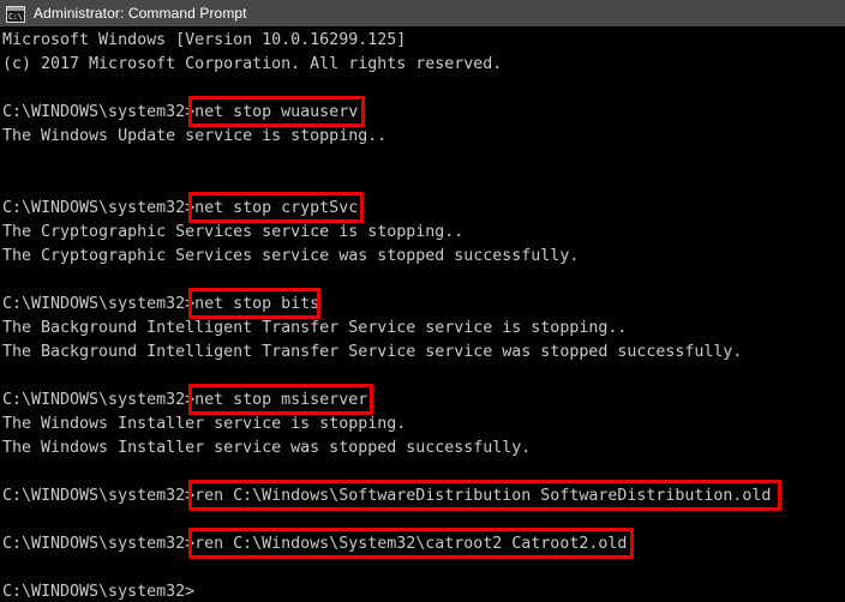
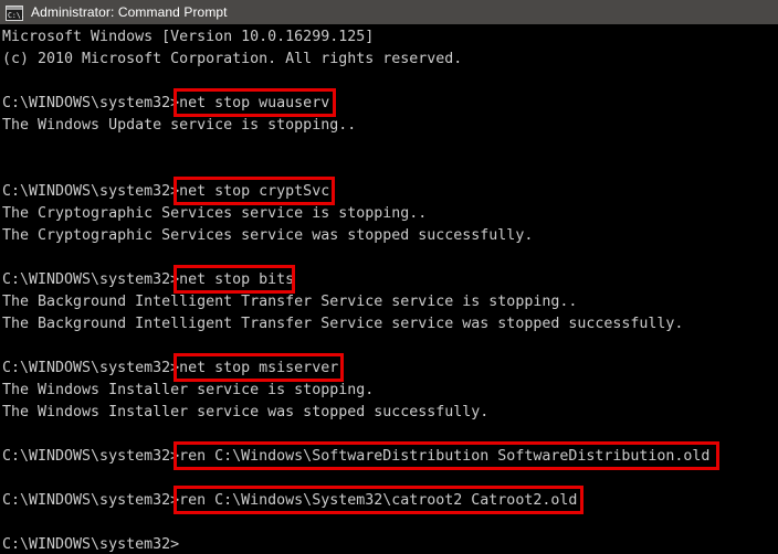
  C:\.
  Administrator: Command Prompt
  Microsoft Windows [Version 10.0.16299.125]
- (c) 2017 Microsoft Corporation. All rights reserved.
+ (c) 2010 Microsoft Corporation. All rights reserved.
  C:\WINDOWS\system32>net stop wuauserv
  The Windows Update service is stopping..
  C:\WINDOWS\system32>net stop cryptSvc
  The Cryptographic Services service is stopping..
  The Cryptographic Services service was stopped successfully.
  C:\WINDOWS\system32>net stop bits
  The Background Intelligent Transfer Service service is stopping..
  The Background Intelligent Transfer Service service was stopped successfully.
  C:\WINDOWS\system32>net stop msiserver
  The Windows Installer service is stopping.
  The Windows Installer service was stopped successfully.
  C:\WINDOWS\system32>ren C:\Windows\SoftwareDistribution SoftwareDistribution.old
  C:\WINDOWS\system32>ren C:\Windows\System32\catroot2 Catroot2.old
  C:\WINDOWS\system32>
